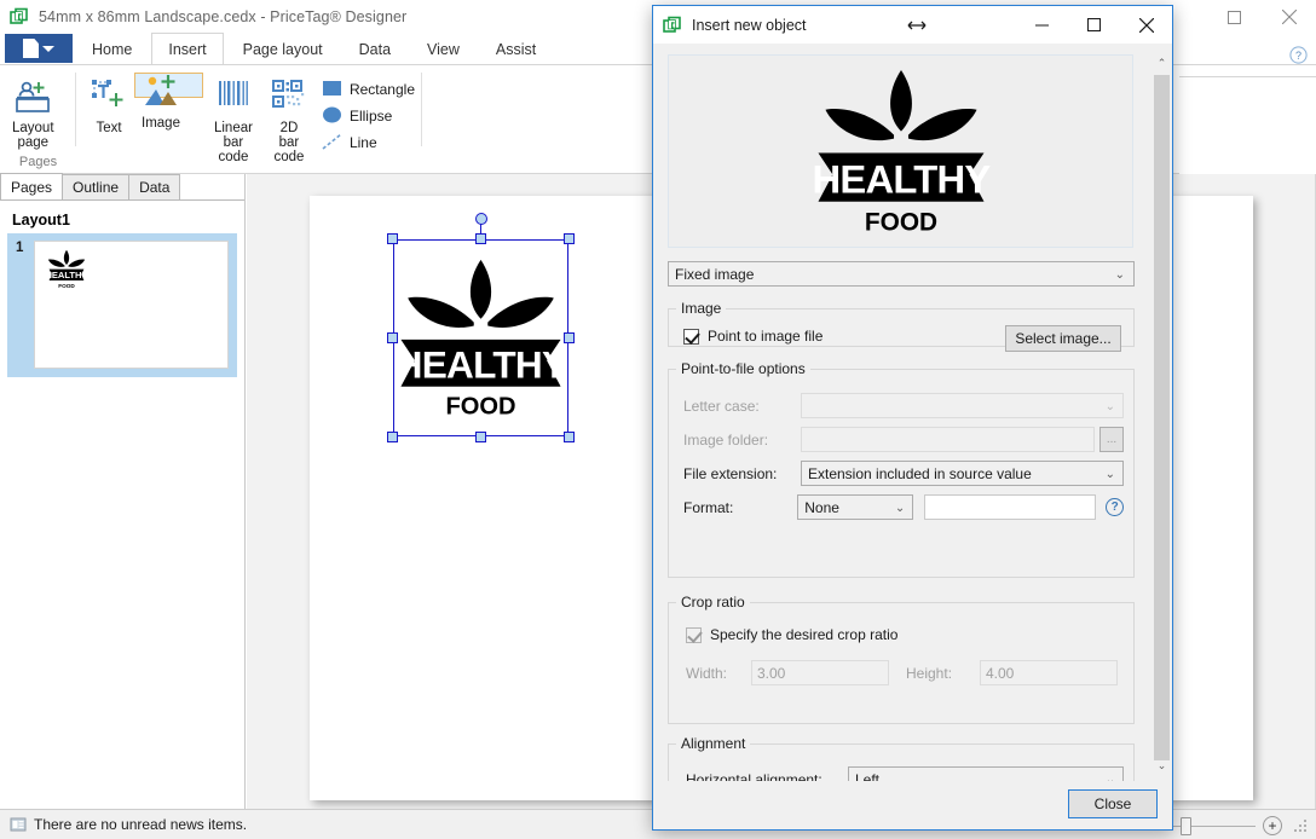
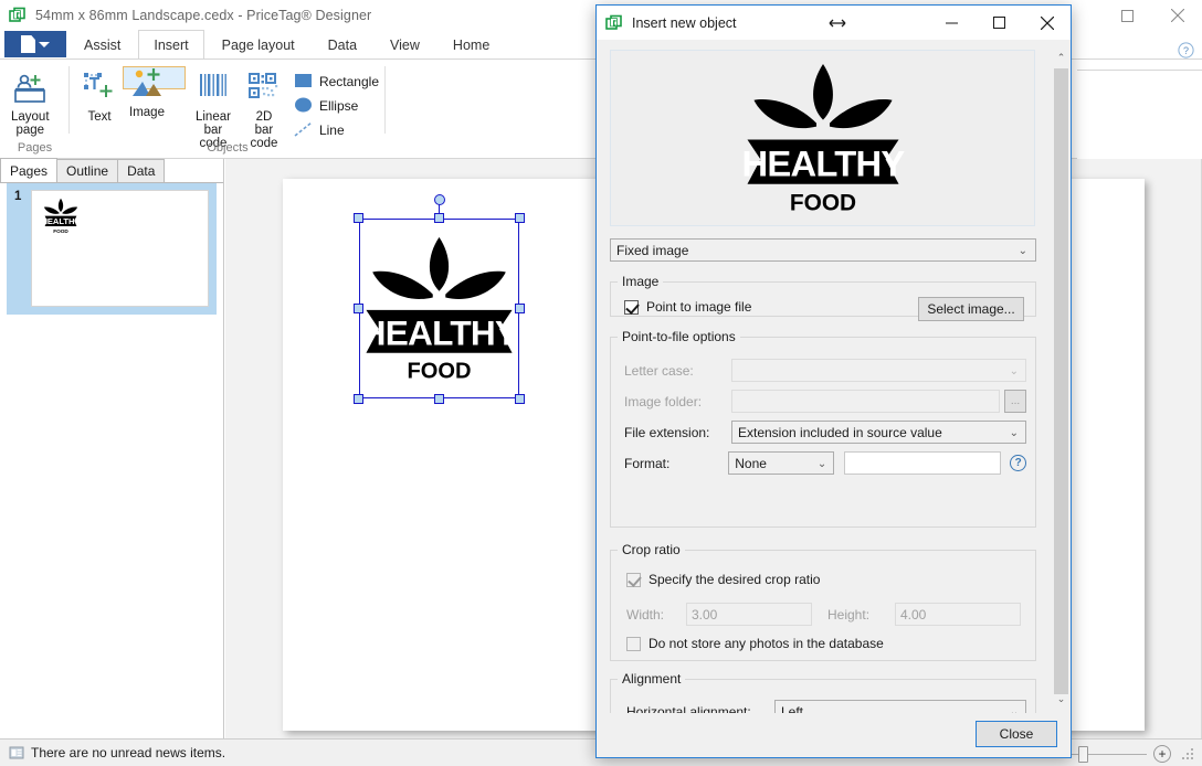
  54mm x 86mm Landscape.cedx - PriceTag® Designer
- Home
+ Assist
  Insert
  Page layout
  Data
  View
- Assist
+ Home
  Layout
  page
  Pages
  Text
  Image
  Linear bar
  code
  2D bar
  code
  Rectangle
  Ellipse
  Line
+ Objects
  ?
  Pages
  Outline
  Data
- Layout1
  1
  HEALTHY
  HEALTHY
  FOOD
  There are no unread news items.
  +
  Insert new object
  HEALTHY
  FOOD
  Fixed image
  ⌄
  Image
  Point to image file
  Select image...
  Point-to-file options
  Letter case:
  ⌄
  Image folder:
  ...
  File extension:
  Extension included in source value
  ⌄
  Format:
  None
  ⌄
  ?
  Crop ratio
  Specify the desired crop ratio
  Width:
  3.00
  Height:
  4.00
+ Do not store any photos in the database
  Alignment
  Horizontal alignment:
  Left
  ⌄
  ⌃
  ⌄
  Close
